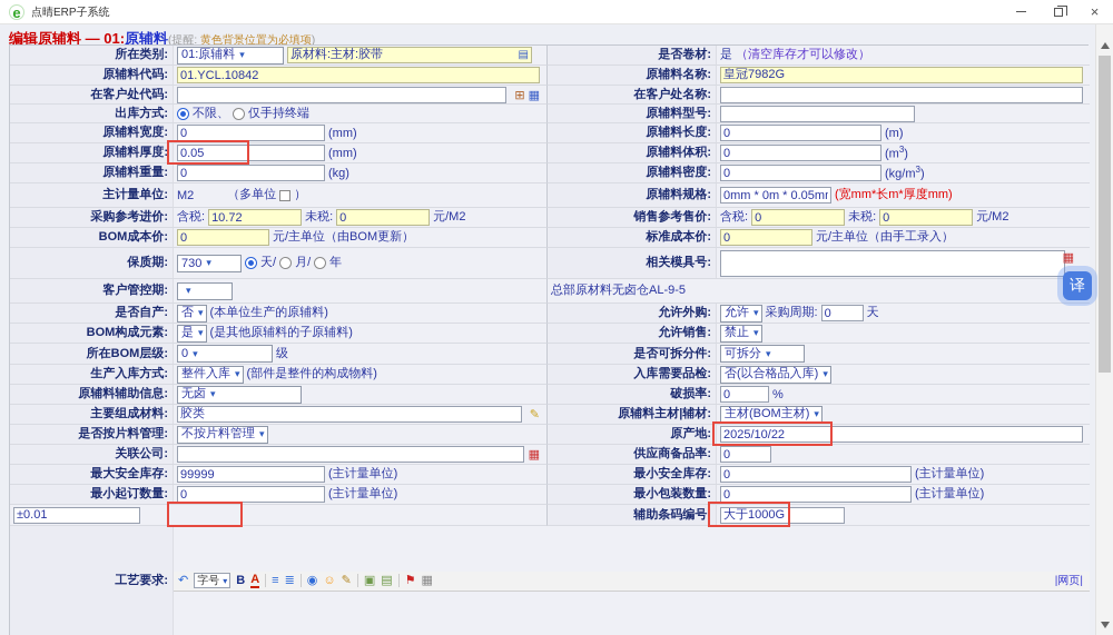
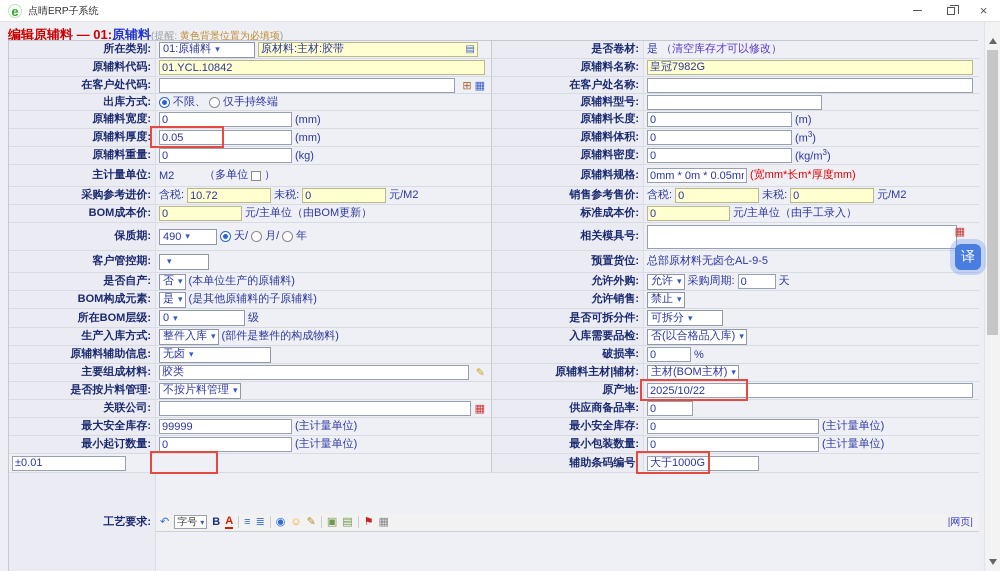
  e
  点晴ERP子系统
  ×
  编辑原辅料 — 01:原辅料(提醒: 黄色背景位置为必填项)
  所在类别:
  01:原辅料
  原材料:主材:胶带
  ▤
  是否卷材:
  是
  （清空库存才可以修改）
  原辅料代码:
  01.YCL.10842
  原辅料名称:
  皇冠7982G
  在客户处代码:
  ⊞
  ▦
  在客户处名称:
  出库方式:
  不限、
  仅手持终端
  原辅料型号:
  原辅料宽度:
  0
  (mm)
  原辅料长度:
  0
  (m)
  原辅料厚度:
  0.05
  (mm)
  原辅料体积:
  0
  (m3)
  原辅料重量:
  0
  (kg)
  原辅料密度:
  0
  (kg/m3)
  主计量单位:
  M2
  （多单位
  ）
  原辅料规格:
  0mm * 0m * 0.05m
  (宽mm*长m*厚度mm)
  采购参考进价:
  含税:
  10.72
  未税:
  0
  元/M2
  销售参考售价:
  含税:
  0
  未税:
  0
  元/M2
  BOM成本价:
  0
  元/主单位（由BOM更新）
  标准成本价:
  0
  元/主单位（由手工录入）
  保质期:
- 730
+ 490
  天/
  月/
  年
  相关模具号:
  ▦
  客户管控期:
+ 预置货位:
  总部原材料无卤仓AL-9-5
  是否自产:
  否
  (本单位生产的原辅料)
  允许外购:
  允许
  采购周期:
  0
  天
  BOM构成元素:
  是
  (是其他原辅料的子原辅料)
  允许销售:
  禁止
  所在BOM层级:
  0
  级
  是否可拆分件:
  可拆分
  生产入库方式:
  整件入库
  (部件是整件的构成物料)
  入库需要品检:
  否(以合格品入库)
  原辅料辅助信息:
  无卤
  破损率:
  0
  %
  主要组成材料:
  胶类
  ✎
  原辅料主材|辅材:
  主材(BOM主材)
  是否按片料管理:
  不按片料管理
  原产地:
  2025/10/22
  关联公司:
  ▦
  供应商备品率:
  0
  最大安全库存:
  99999
  (主计量单位)
  最小安全库存:
  0
  (主计量单位)
  最小起订数量:
  0
  (主计量单位)
  最小包装数量:
  0
  (主计量单位)
  ±0.01
  辅助条码编号:
  大于1000G
  工艺要求:
  ↶
  字号
  B
  A
  ≡
  ≣
  ◉
  ☺
  ✎
  ▣
  ▤
  ⚑
  ▦
  |网页|
  译
